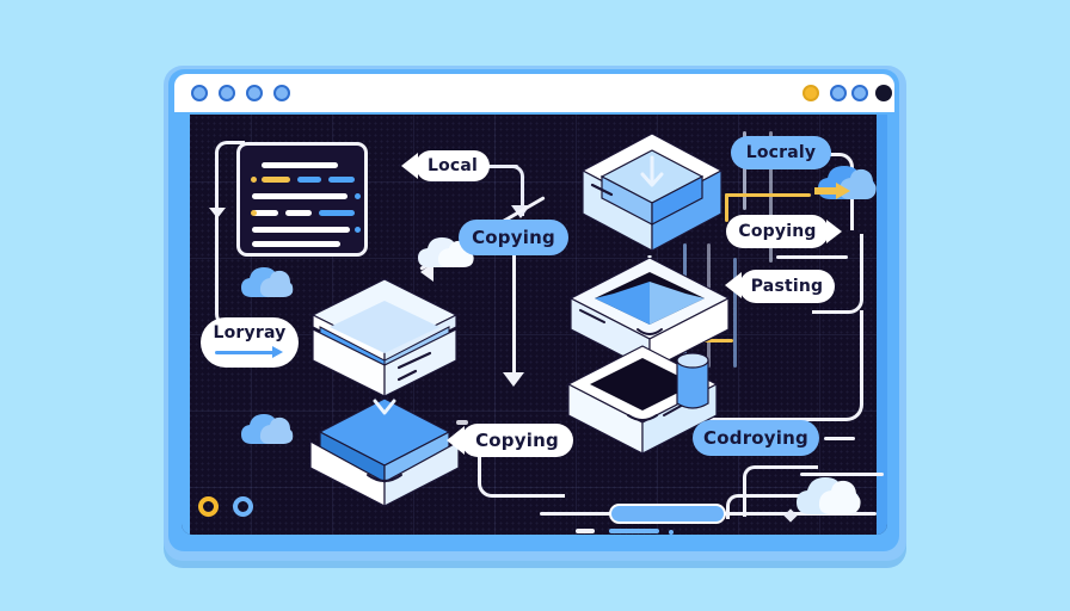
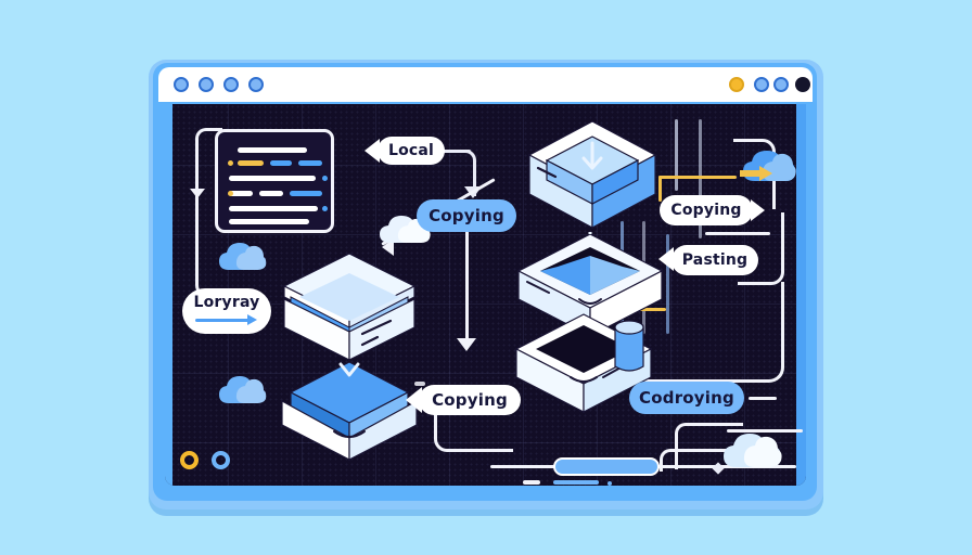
  Local
  Copying
- Locraly
  Copying
  Pasting
  Loryray
  Codroying
  Copying
